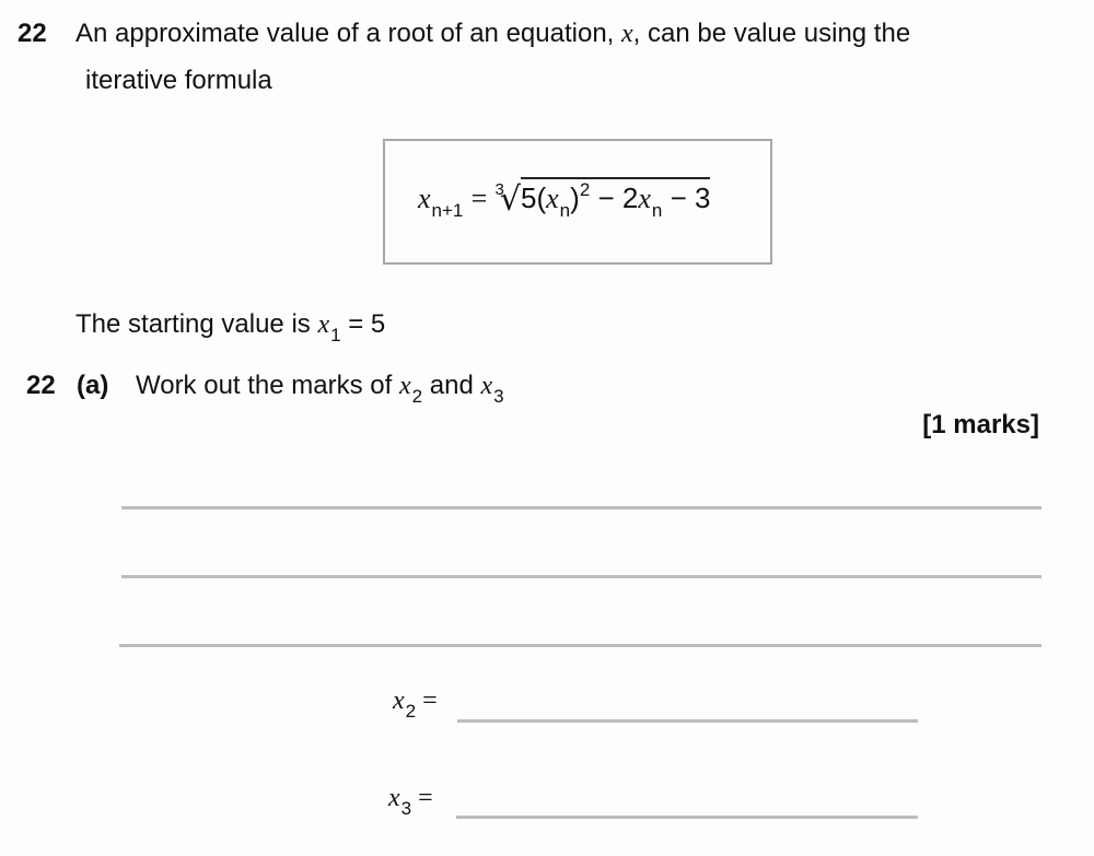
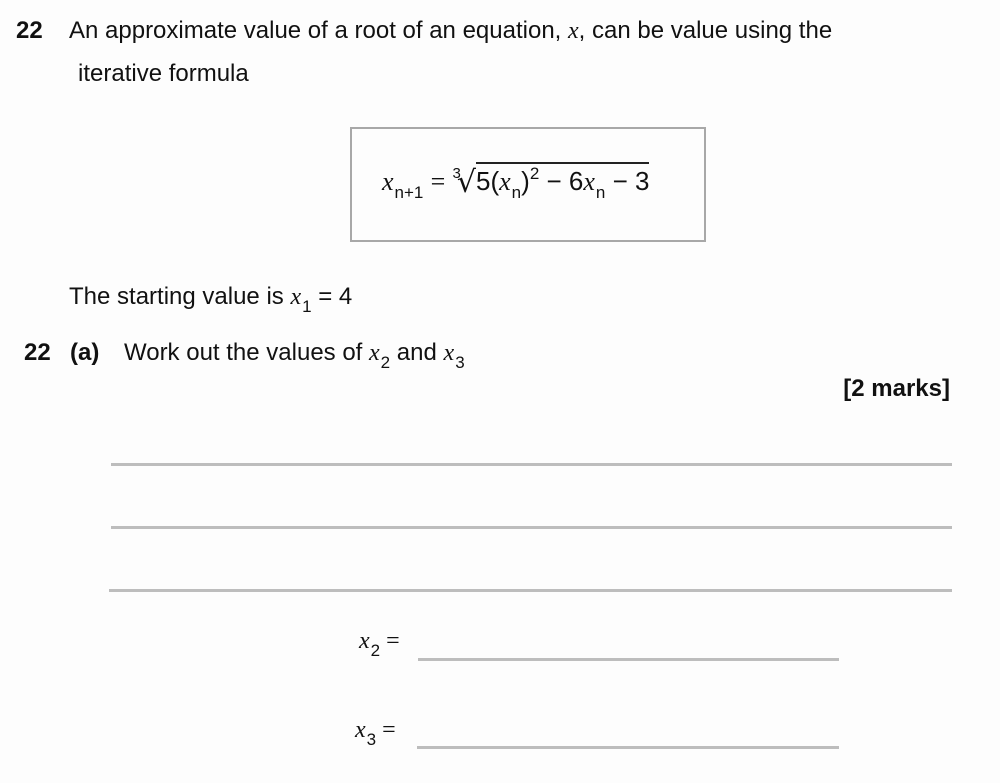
  22
  An approximate value of a root of an equation, x, can be value using the
  iterative formula
- xn+1 = 3√5(xn)2 − 2xn − 3
+ xn+1 = 3√5(xn)2 − 6xn − 3
- The starting value is x1 = 5
+ The starting value is x1 = 4
  22
  (a)
- Work out the marks of x2 and x3
+ Work out the values of x2 and x3
- [1 marks]
+ [2 marks]
  x2 =
  x3 =
